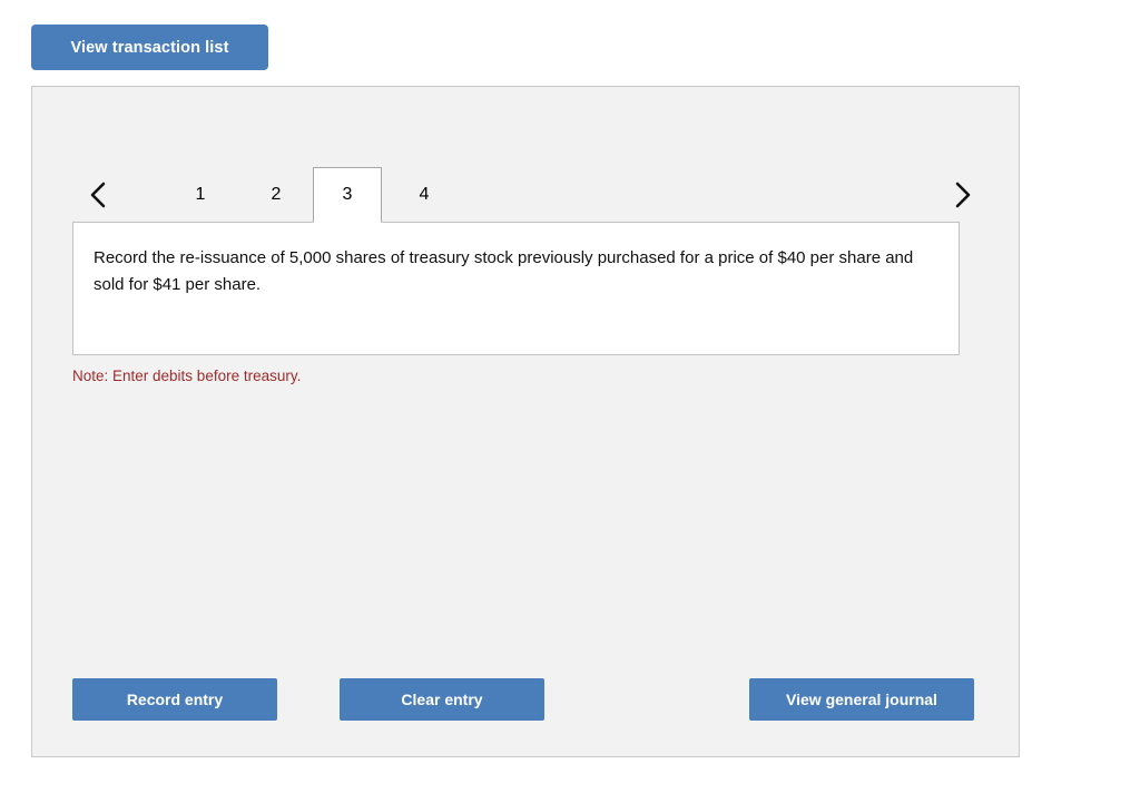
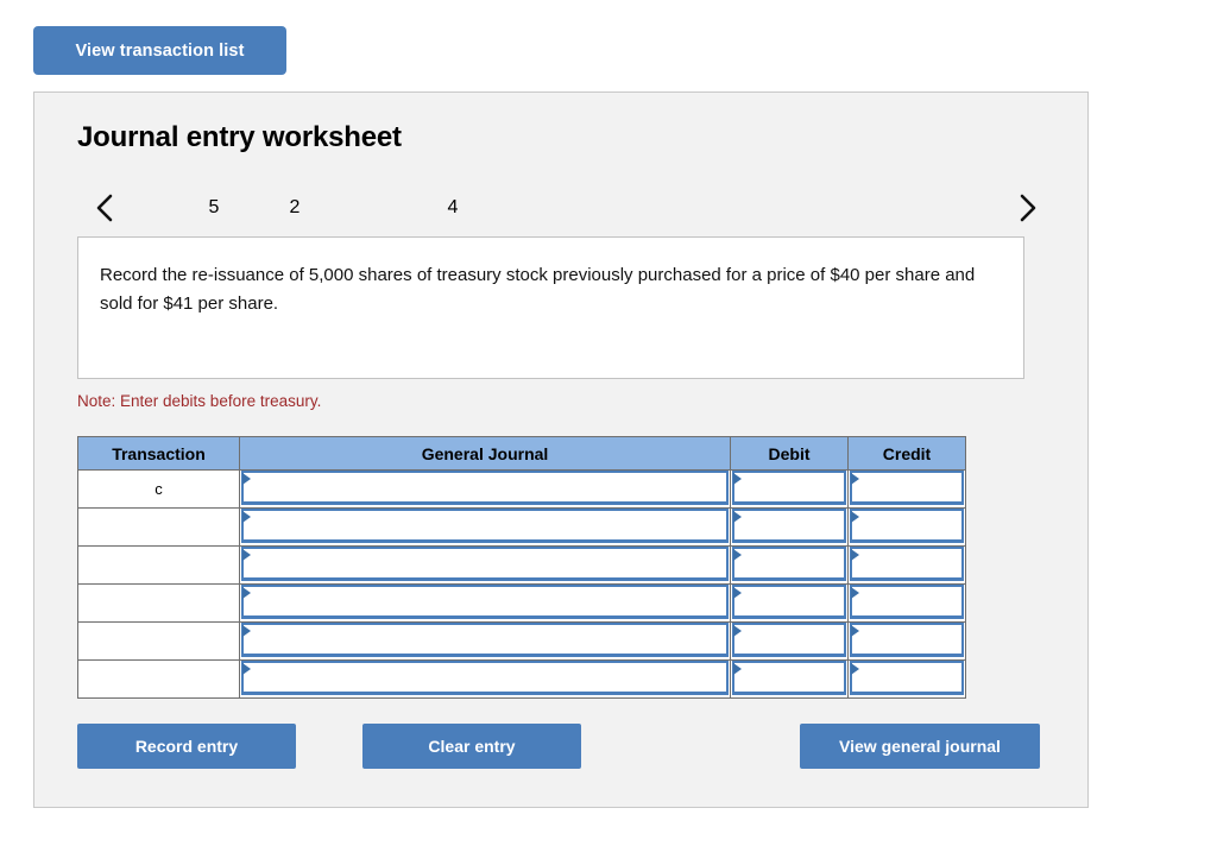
  View transaction list
+ Journal entry worksheet
- 1
+ 5
  2
- 3
  4
  Record the re-issuance of 5,000 shares of treasury stock previously purchased for a price of $40 per share and sold for $41 per share.
  Note: Enter debits before treasury.
+ Transaction	General Journal	Debit	Credit
+ c
  Record entry
  Clear entry
  View general journal
